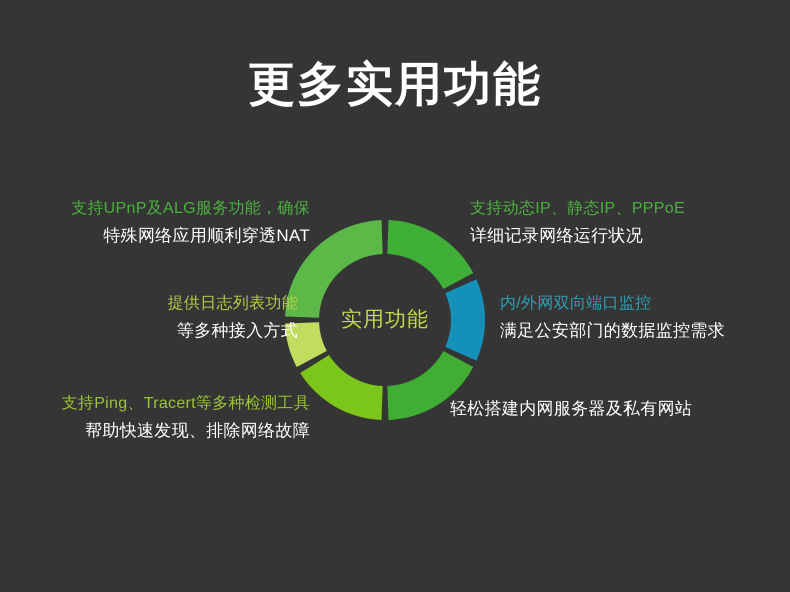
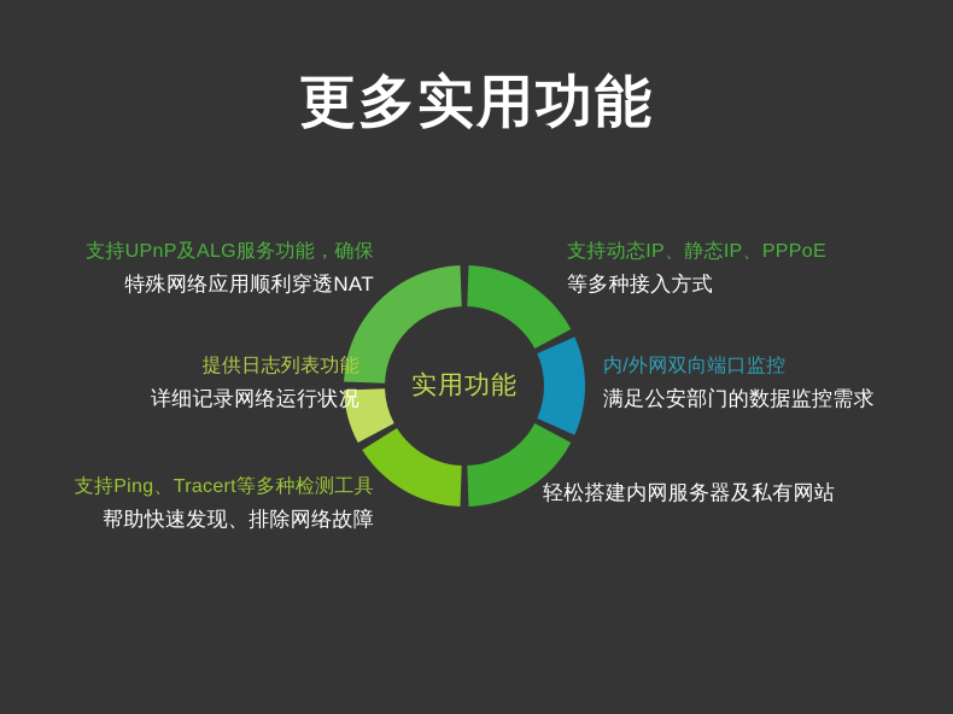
  更多实用功能
  实用功能
  支持UPnP及ALG服务功能，确保
  特殊网络应用顺利穿透NAT
  支持动态IP、静态IP、PPPoE
- 详细记录网络运行状况
+ 等多种接入方式
  提供日志列表功能
- 等多种接入方式
+ 详细记录网络运行状况
  内/外网双向端口监控
  满足公安部门的数据监控需求
  支持Ping、Tracert等多种检测工具
  帮助快速发现、排除网络故障
  轻松搭建内网服务器及私有网站
